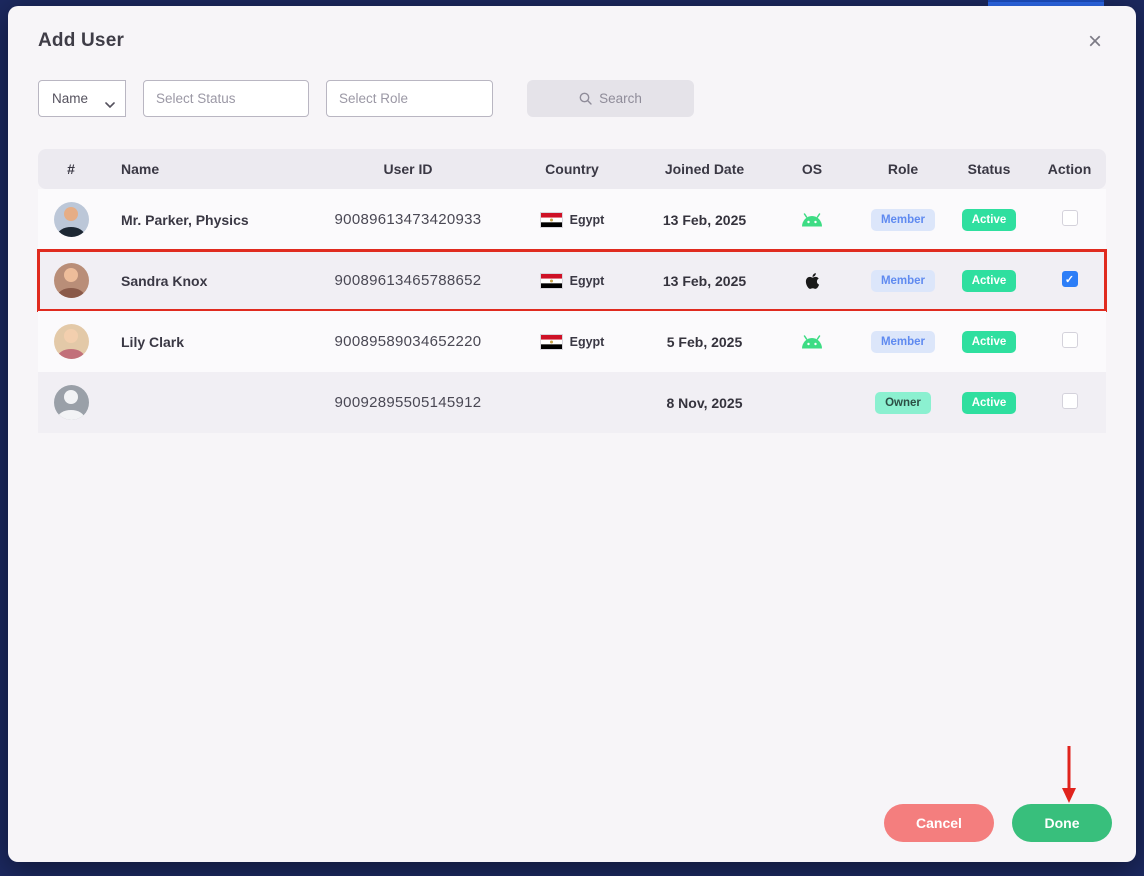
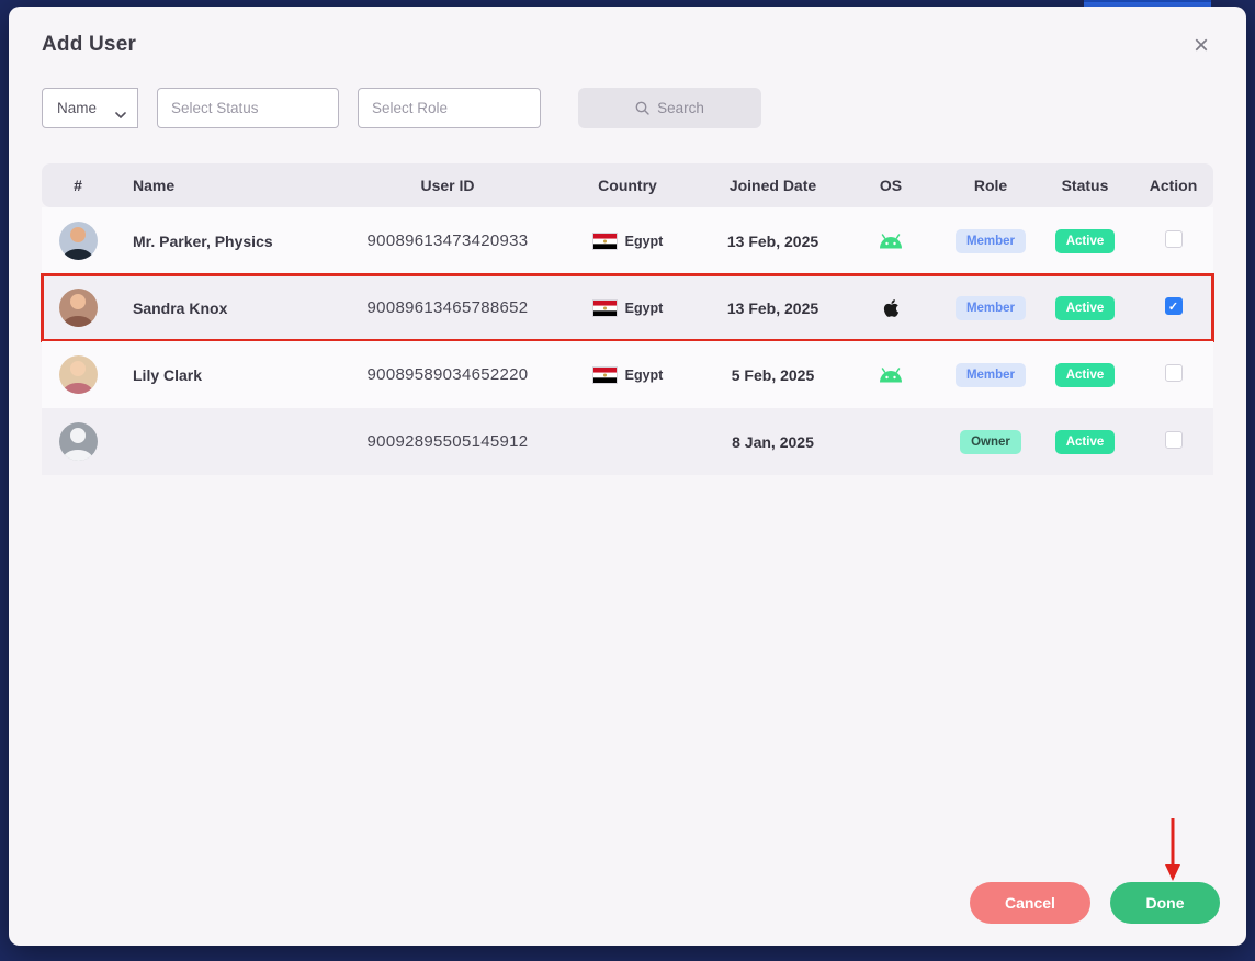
  Add User
  ×
  Name
  Select Status
  Select Role
  Search
  #
  Name
  User ID
  Country
  Joined Date
  OS
  Role
  Status
  Action
  Mr. Parker, Physics
  90089613473420933
  Egypt
  13 Feb, 2025
  Member
  Active
  Sandra Knox
  90089613465788652
  Egypt
  13 Feb, 2025
  Member
  Active
  Lily Clark
  90089589034652220
  Egypt
  5 Feb, 2025
  Member
  Active
  90092895505145912
- 8 Nov, 2025
+ 8 Jan, 2025
  Owner
  Active
  Cancel
  Done
